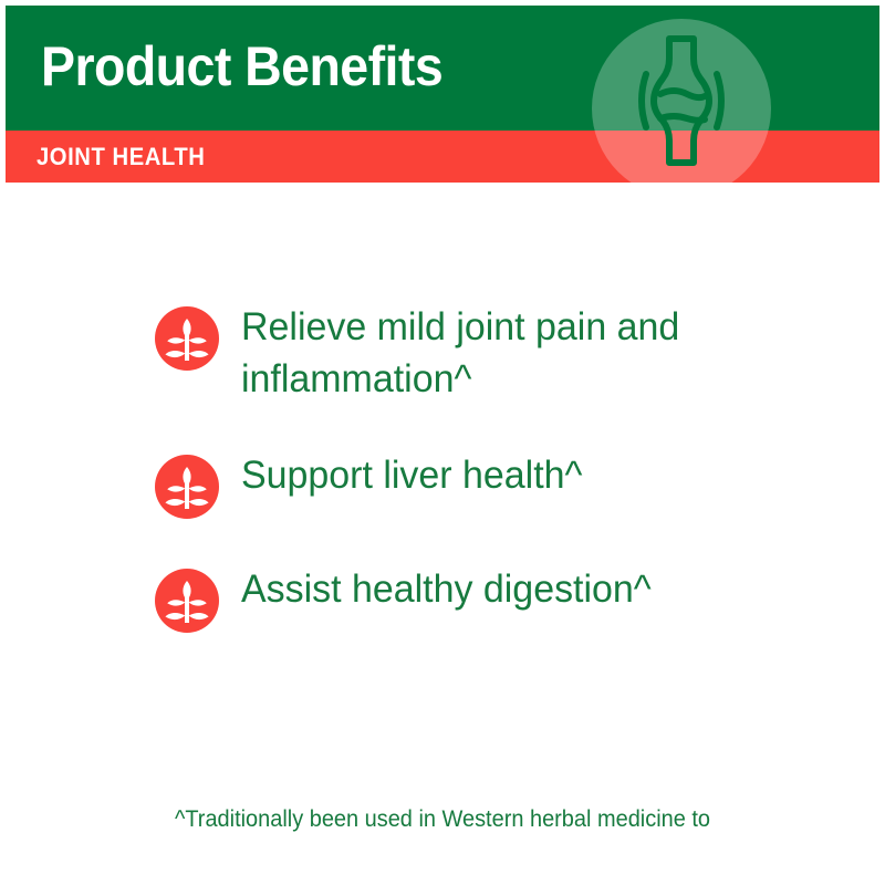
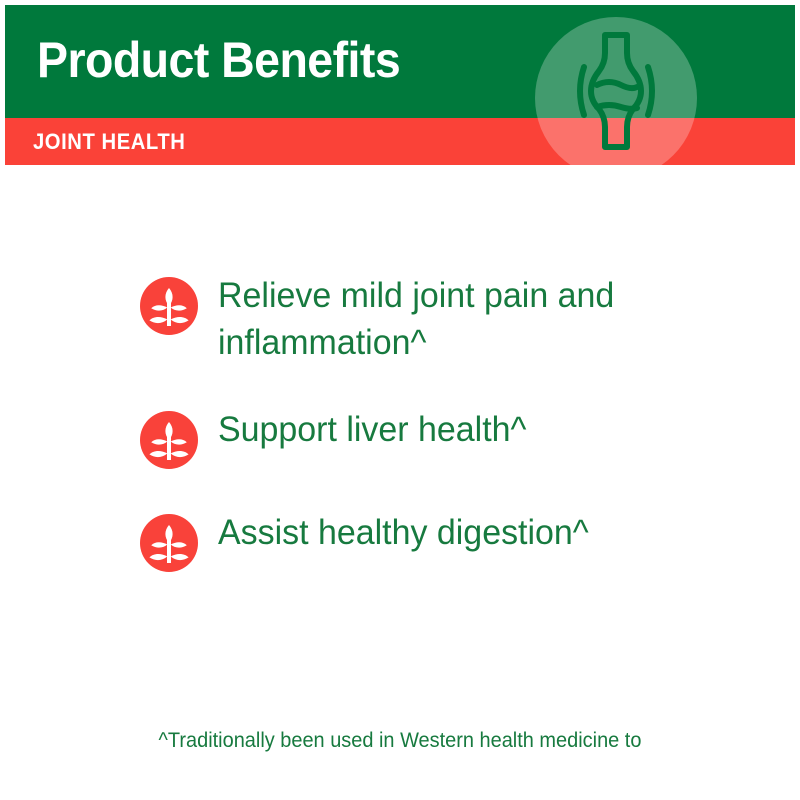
  Product Benefits
  JOINT HEALTH
  Relieve mild joint pain and inflammation^
  Support liver health^
  Assist healthy digestion^
- ^Traditionally been used in Western herbal medicine to
+ ^Traditionally been used in Western health medicine to
